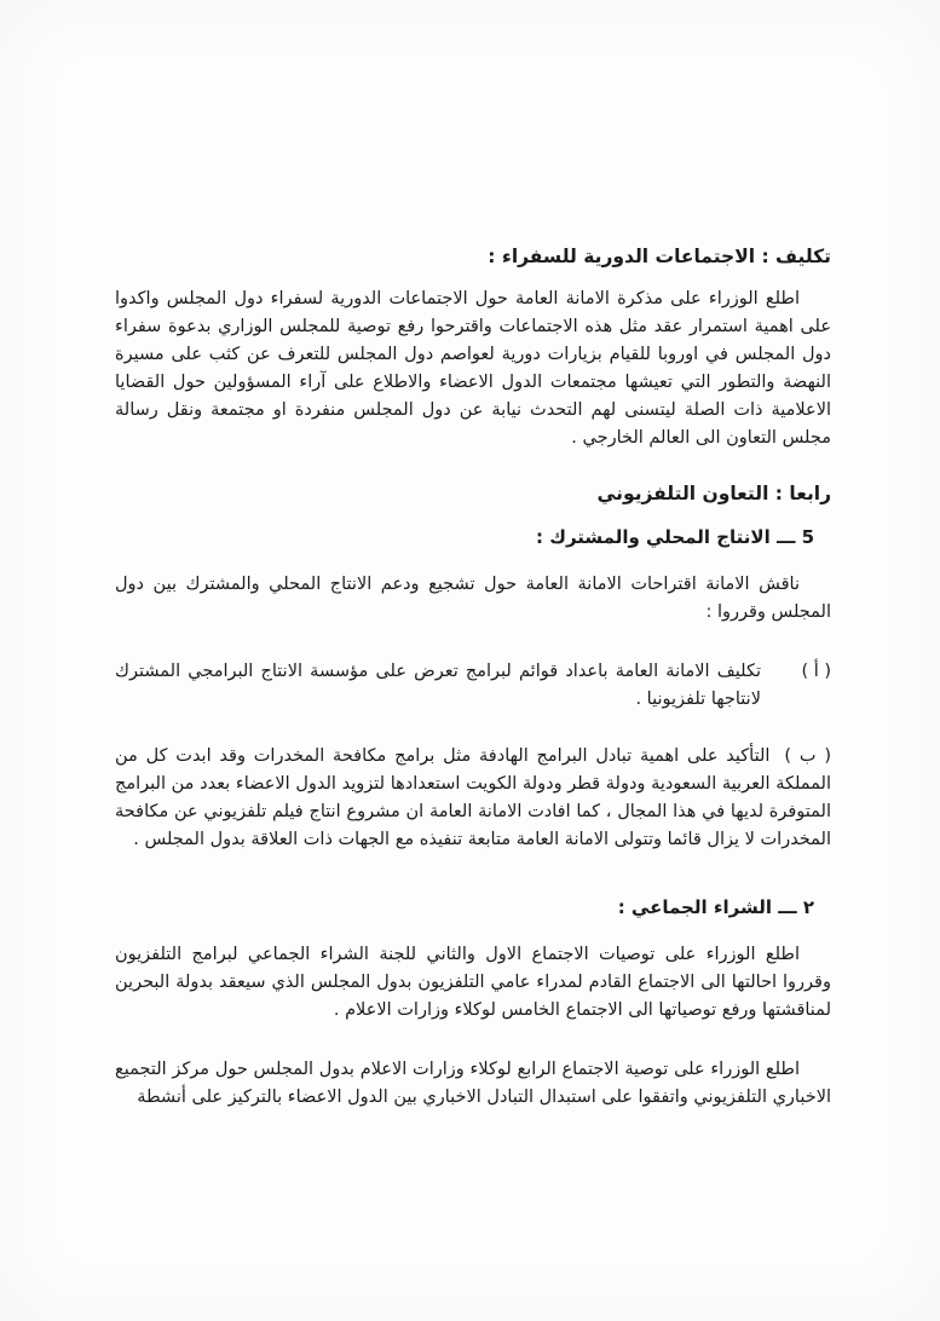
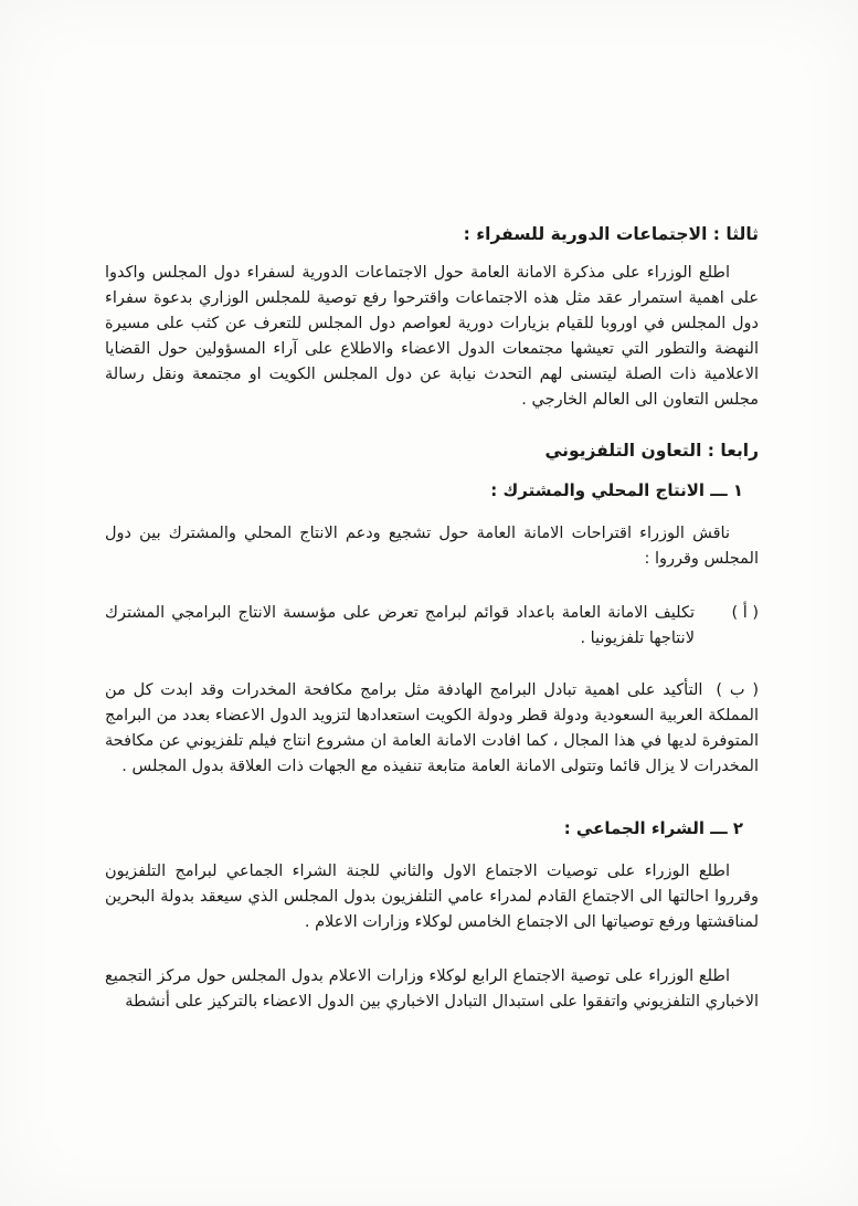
- تكليف : الاجتماعات الدورية للسفراء :
+ ثالثا : الاجتماعات الدورية للسفراء :
- اطلع الوزراء على مذكرة الامانة العامة حول الاجتماعات الدورية لسفراء دول المجلس واكدوا على اهمية استمرار عقد مثل هذه الاجتماعات واقترحوا رفع توصية للمجلس الوزاري بدعوة سفراء دول المجلس في اوروبا للقيام بزيارات دورية لعواصم دول المجلس للتعرف عن كثب على مسيرة النهضة والتطور التي تعيشها مجتمعات الدول الاعضاء والاطلاع على آراء المسؤولين حول القضايا الاعلامية ذات الصلة ليتسنى لهم التحدث نيابة عن دول المجلس منفردة او مجتمعة ونقل رسالة مجلس التعاون الى العالم الخارجي .
+ اطلع الوزراء على مذكرة الامانة العامة حول الاجتماعات الدورية لسفراء دول المجلس واكدوا على اهمية استمرار عقد مثل هذه الاجتماعات واقترحوا رفع توصية للمجلس الوزاري بدعوة سفراء دول المجلس في اوروبا للقيام بزيارات دورية لعواصم دول المجلس للتعرف عن كثب على مسيرة النهضة والتطور التي تعيشها مجتمعات الدول الاعضاء والاطلاع على آراء المسؤولين حول القضايا الاعلامية ذات الصلة ليتسنى لهم التحدث نيابة عن دول المجلس الكويت او مجتمعة ونقل رسالة مجلس التعاون الى العالم الخارجي .
  رابعا : التعاون التلفزيوني
- 5 ـــ الانتاج المحلي والمشترك :
+ ١ ـــ الانتاج المحلي والمشترك :
- ناقش الامانة اقتراحات الامانة العامة حول تشجيع ودعم الانتاج المحلي والمشترك بين دول المجلس وقرروا :
+ ناقش الوزراء اقتراحات الامانة العامة حول تشجيع ودعم الانتاج المحلي والمشترك بين دول المجلس وقرروا :
  ( أ )
  تكليف الامانة العامة باعداد قوائم لبرامج تعرض على مؤسسة الانتاج البرامجي المشترك لانتاجها تلفزيونيا .
  ( ب )التأكيد على اهمية تبادل البرامج الهادفة مثل برامج مكافحة المخدرات وقد ابدت كل من المملكة العربية السعودية ودولة قطر ودولة الكويت استعدادها لتزويد الدول الاعضاء بعدد من البرامج المتوفرة لديها في هذا المجال ، كما افادت الامانة العامة ان مشروع انتاج فيلم تلفزيوني عن مكافحة المخدرات لا يزال قائما وتتولى الامانة العامة متابعة تنفيذه مع الجهات ذات العلاقة بدول المجلس .
  ٢ ـــ الشراء الجماعي :
  اطلع الوزراء على توصيات الاجتماع الاول والثاني للجنة الشراء الجماعي لبرامج التلفزيون وقرروا احالتها الى الاجتماع القادم لمدراء عامي التلفزيون بدول المجلس الذي سيعقد بدولة البحرين لمناقشتها ورفع توصياتها الى الاجتماع الخامس لوكلاء وزارات الاعلام .
  اطلع الوزراء على توصية الاجتماع الرابع لوكلاء وزارات الاعلام بدول المجلس حول مركز التجميع الاخباري التلفزيوني واتفقوا على استبدال التبادل الاخباري بين الدول الاعضاء بالتركيز على أنشطة
